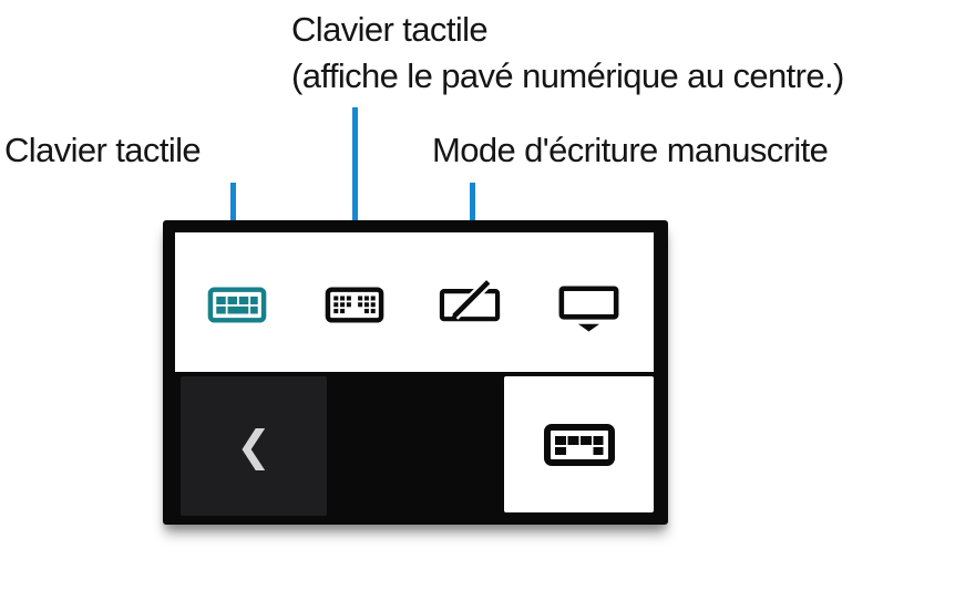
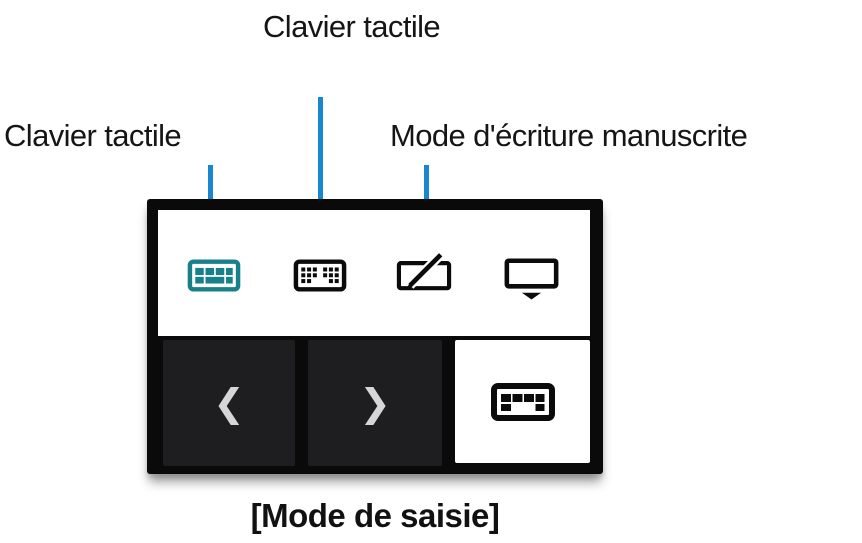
  Clavier tactile
- (affiche le pavé numérique au centre.)
  Clavier tactile
  Mode d'écriture manuscrite
  ❮
+ ❯
+ [Mode de saisie]
